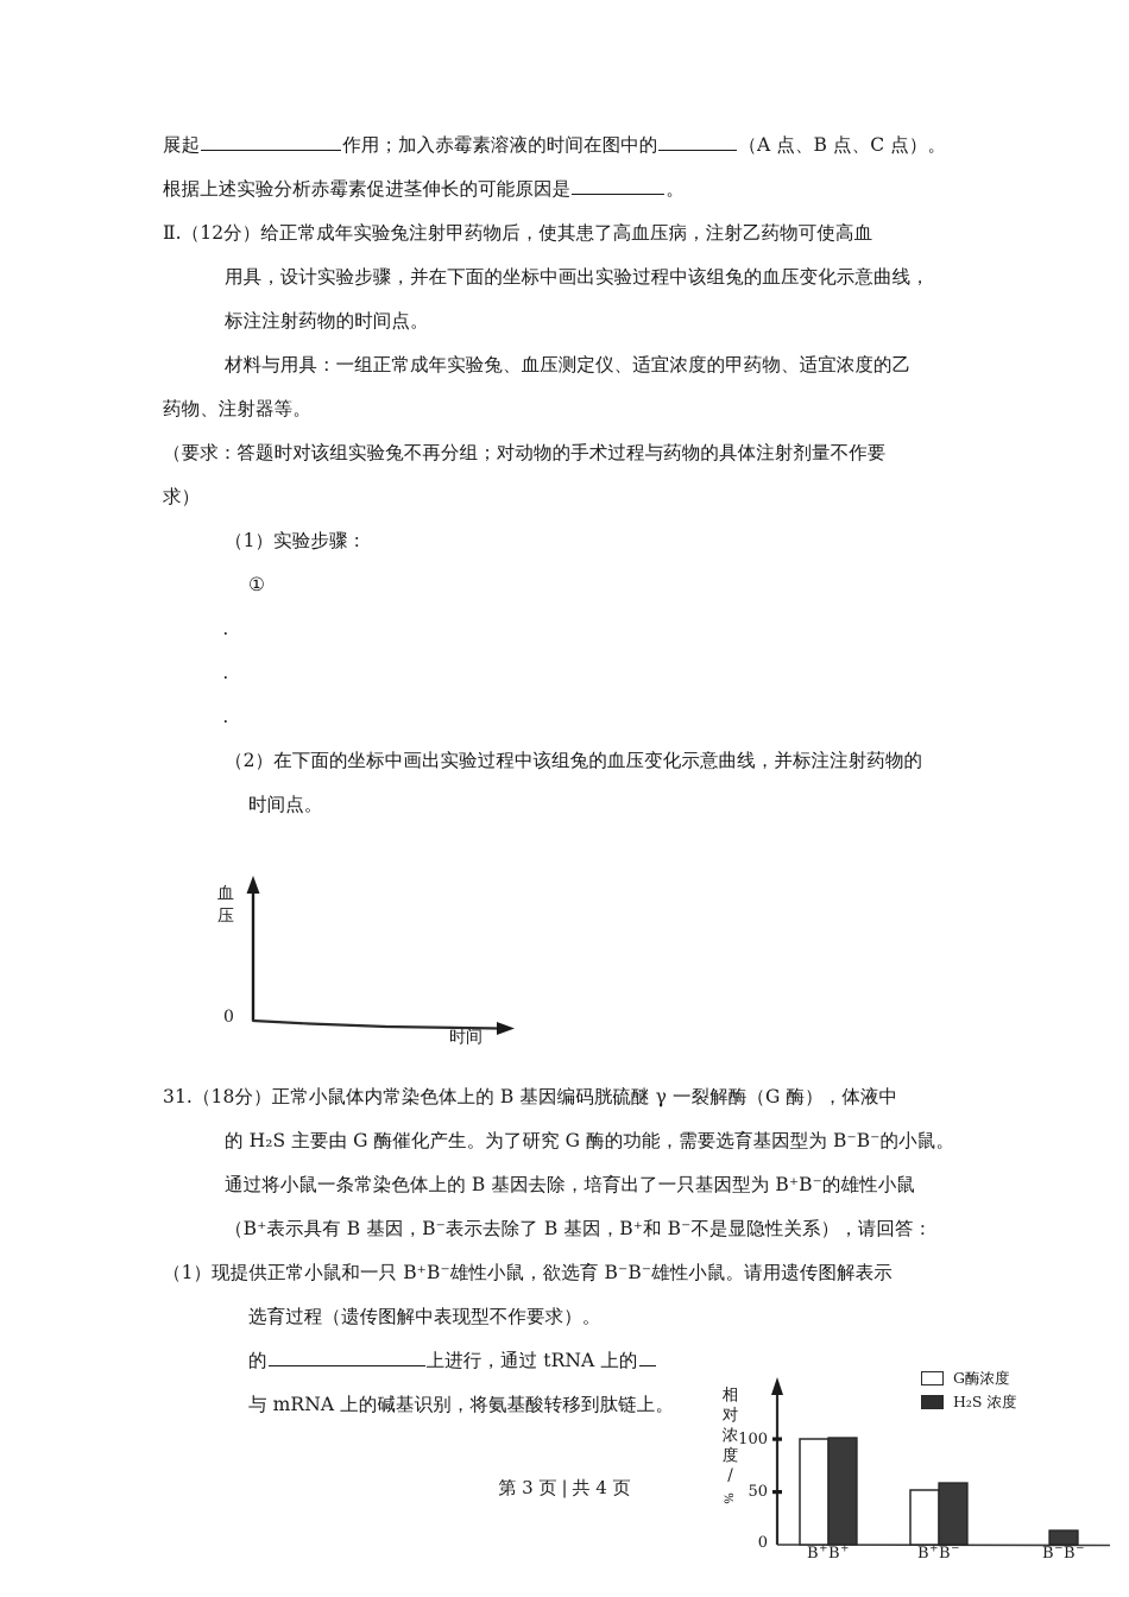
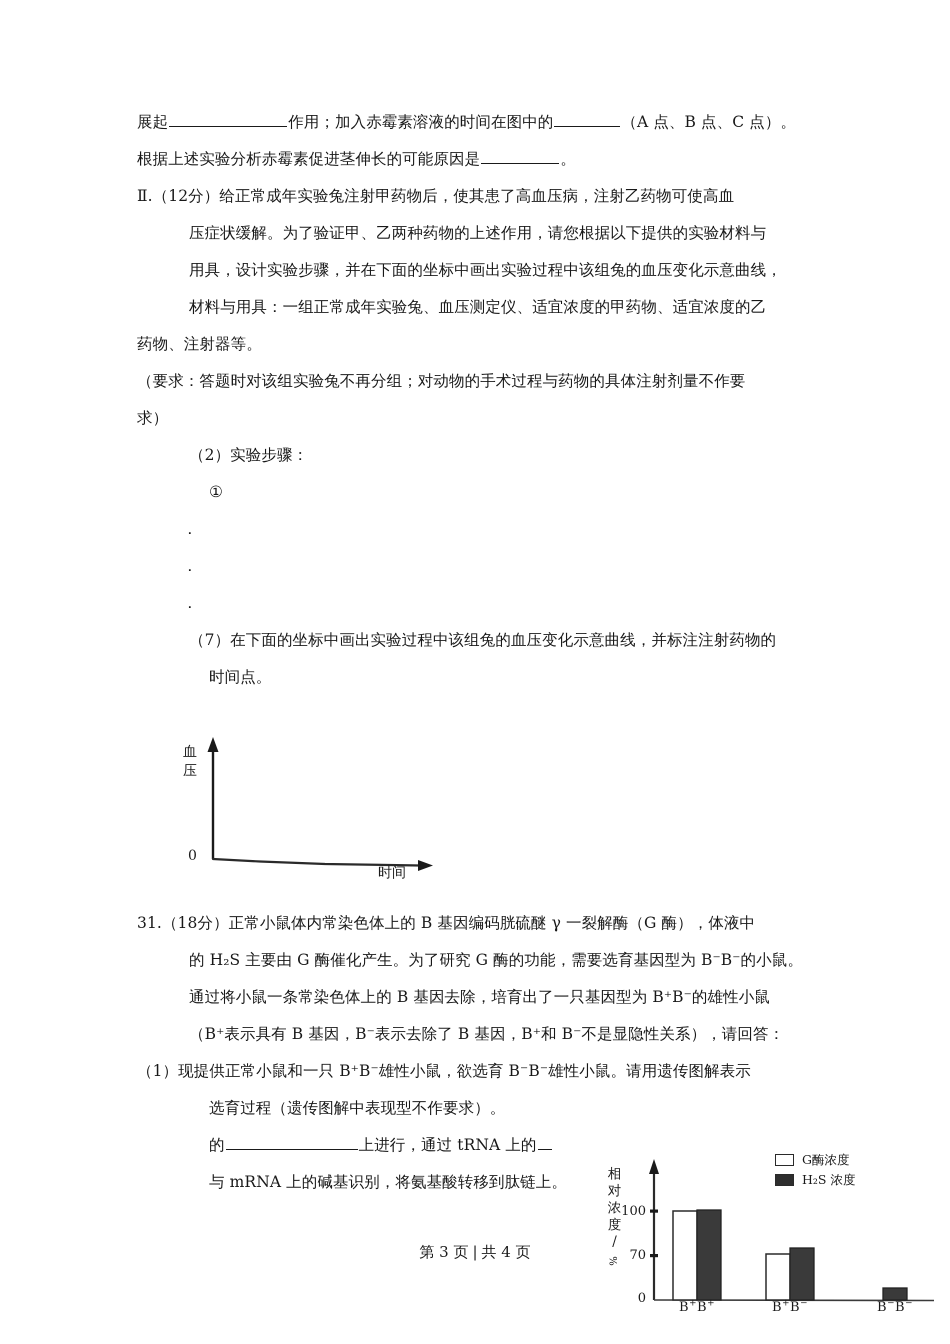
  展起 作用；加入赤霉素溶液的时间在图中的 （A 点、B 点、C 点）。
  根据上述实验分析赤霉素促进茎伸长的可能原因是 。
  Ⅱ.（12分）给正常成年实验兔注射甲药物后，使其患了高血压病，注射乙药物可使高血
+ 压症状缓解。为了验证甲、乙两种药物的上述作用，请您根据以下提供的实验材料与
  用具，设计实验步骤，并在下面的坐标中画出实验过程中该组兔的血压变化示意曲线，
- 标注注射药物的时间点。
  材料与用具：一组正常成年实验兔、血压测定仪、适宜浓度的甲药物、适宜浓度的乙
  药物、注射器等。
  （要求：答题时对该组实验兔不再分组；对动物的手术过程与药物的具体注射剂量不作要
  求）
- （1）实验步骤：
+ （2）实验步骤：
  ①
  ．
  ．
  ．
- （2）在下面的坐标中画出实验过程中该组兔的血压变化示意曲线，并标注注射药物的
+ （7）在下面的坐标中画出实验过程中该组兔的血压变化示意曲线，并标注注射药物的
  时间点。
  血压
  0
  时间
  31.（18分）正常小鼠体内常染色体上的 B 基因编码胱硫醚 γ 一裂解酶（G 酶），体液中
  的 H₂S 主要由 G 酶催化产生。为了研究 G 酶的功能，需要选育基因型为 B⁻B⁻的小鼠。
  通过将小鼠一条常染色体上的 B 基因去除，培育出了一只基因型为 B⁺B⁻的雄性小鼠
  （B⁺表示具有 B 基因，B⁻表示去除了 B 基因，B⁺和 B⁻不是显隐性关系），请回答：
  （1）现提供正常小鼠和一只 B⁺B⁻雄性小鼠，欲选育 B⁻B⁻雄性小鼠。请用遗传图解表示
  选育过程（遗传图解中表现型不作要求）。
  的 上进行，通过 tRNA 上的
  与 mRNA 上的碱基识别，将氨基酸转移到肽链上。
  相
  对
  浓
  度
  G酶浓度
  H₂S 浓度
  100
- 50
+ 70
  0
  B+B+
  B+B−
  B−B−
  第 3 页 | 共 4 页
